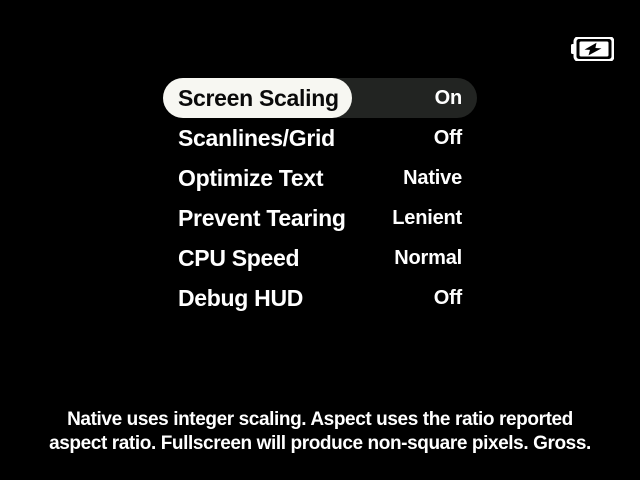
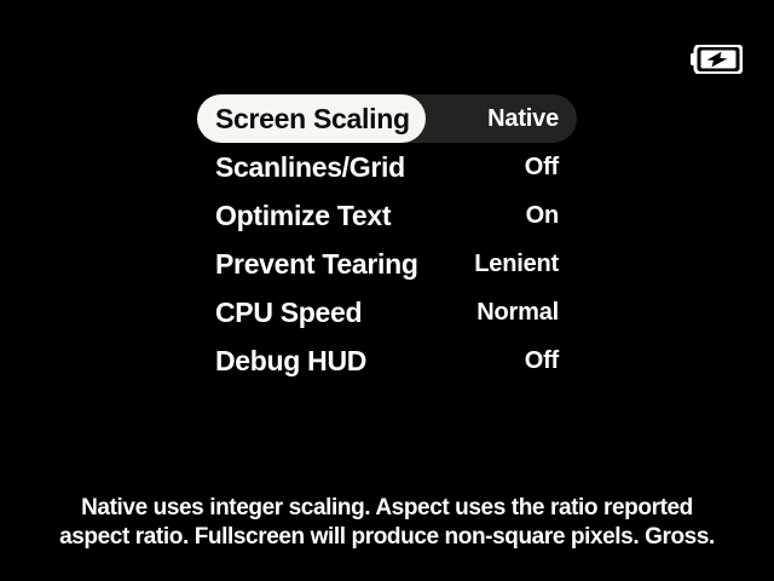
  Screen Scaling
- On
+ Native
  Scanlines/Grid
  Off
  Optimize Text
- Native
+ On
  Prevent Tearing
  Lenient
  CPU Speed
  Normal
  Debug HUD
  Off
  Native uses integer scaling. Aspect uses the ratio reported
  aspect ratio. Fullscreen will produce non-square pixels. Gross.
